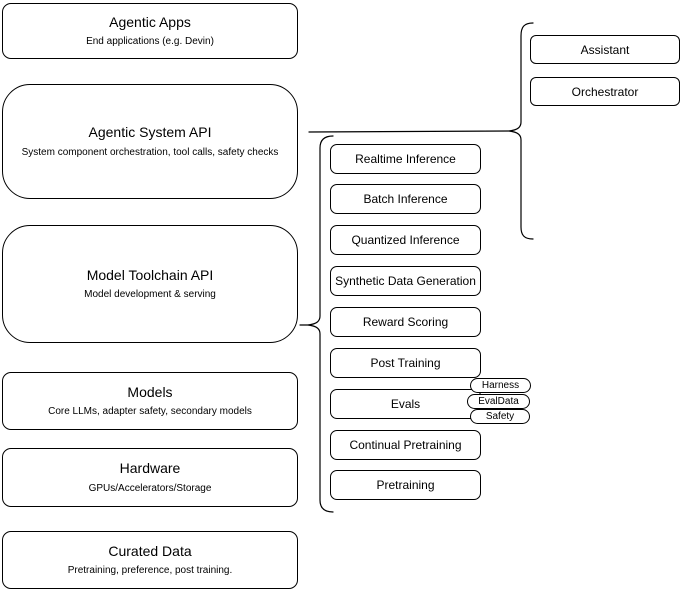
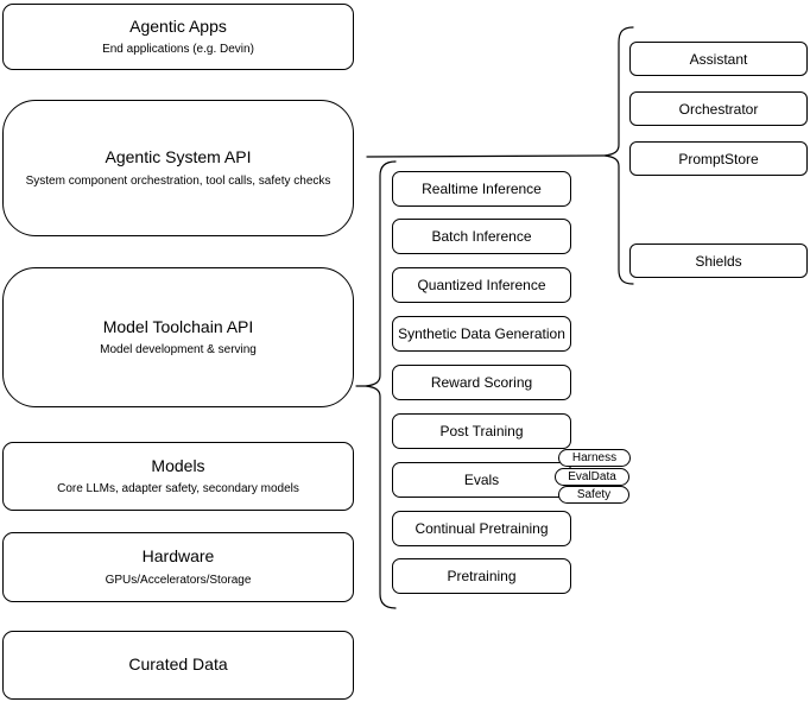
  Agentic Apps
  End applications (e.g. Devin)
  Agentic System API
  System component orchestration, tool calls, safety checks
  Model Toolchain API
  Model development & serving
  Models
  Core LLMs, adapter safety, secondary models
  Hardware
  GPUs/Accelerators/Storage
  Curated Data
- Pretraining, preference, post training.
  Realtime Inference
  Batch Inference
  Quantized Inference
  Synthetic Data Generation
  Reward Scoring
  Post Training
  Evals
  Continual Pretraining
  Pretraining
  Harness
  EvalData
  Safety
  Assistant
  Orchestrator
+ PromptStore
+ Shields
